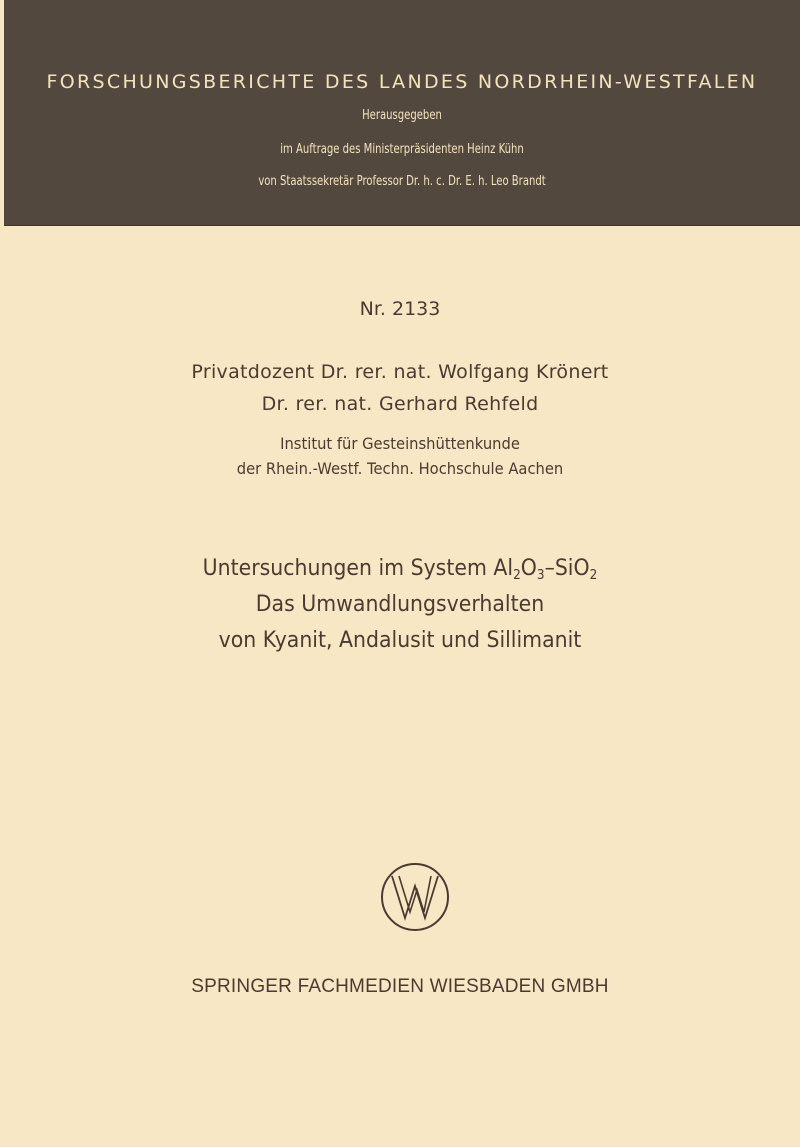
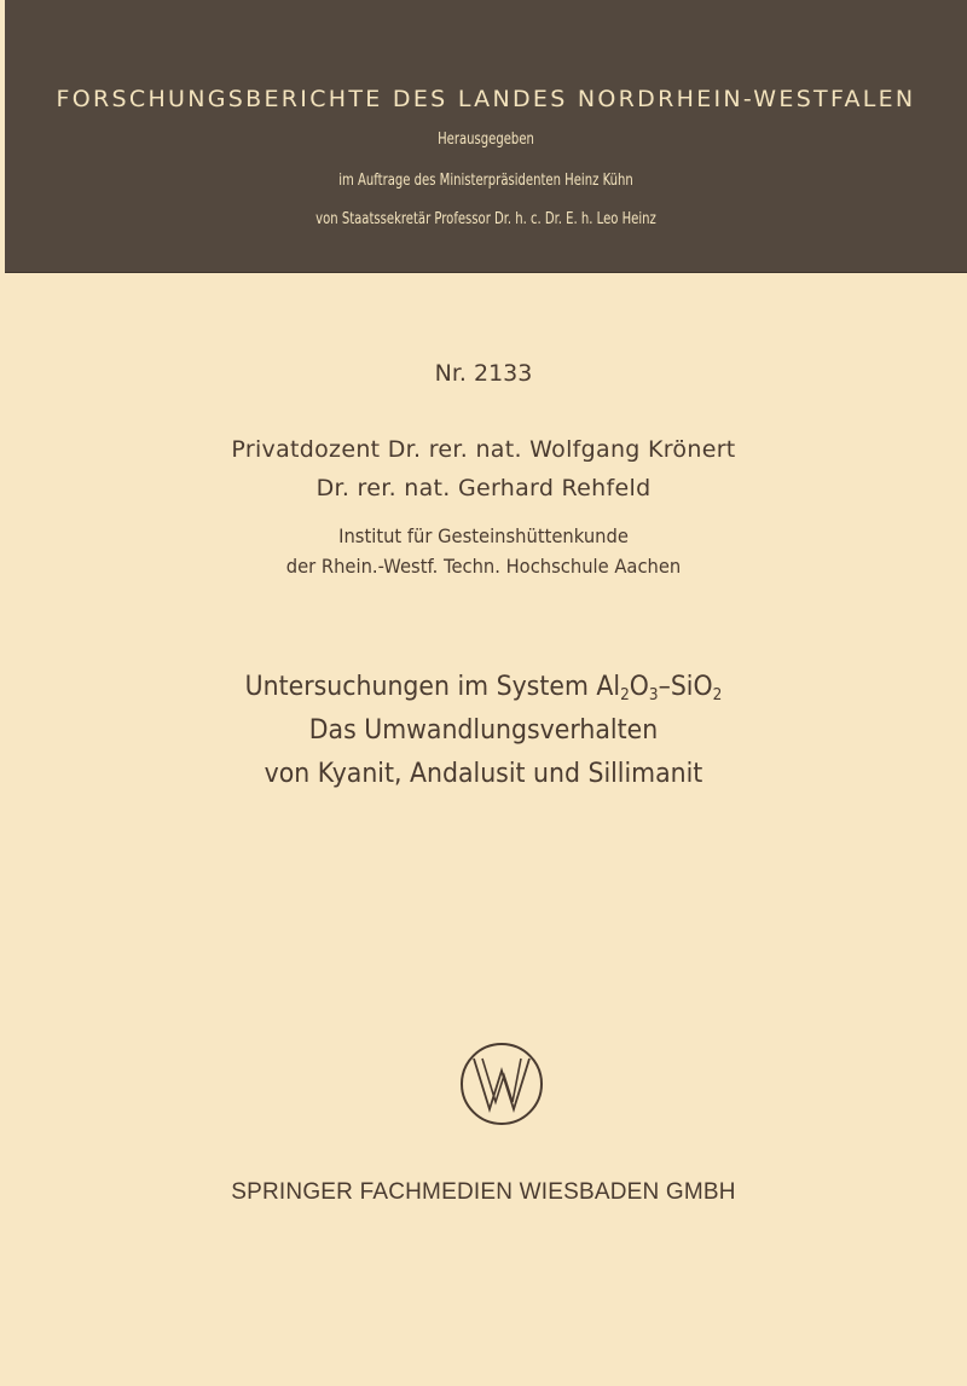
  FORSCHUNGSBERICHTE DES LANDES NORDRHEIN-WESTFALEN
  Herausgegeben
  im Auftrage des Ministerpräsidenten Heinz Kühn
- von Staatssekretär Professor Dr. h. c. Dr. E. h. Leo Brandt
+ von Staatssekretär Professor Dr. h. c. Dr. E. h. Leo Heinz
  Nr. 2133
  Privatdozent Dr. rer. nat. Wolfgang Krönert
  Dr. rer. nat. Gerhard Rehfeld
  Institut für Gesteinshüttenkunde
  der Rhein.-Westf. Techn. Hochschule Aachen
  Untersuchungen im System Al2O3–SiO2
  Das Umwandlungsverhalten
  von Kyanit, Andalusit und Sillimanit
  SPRINGER FACHMEDIEN WIESBADEN GMBH
